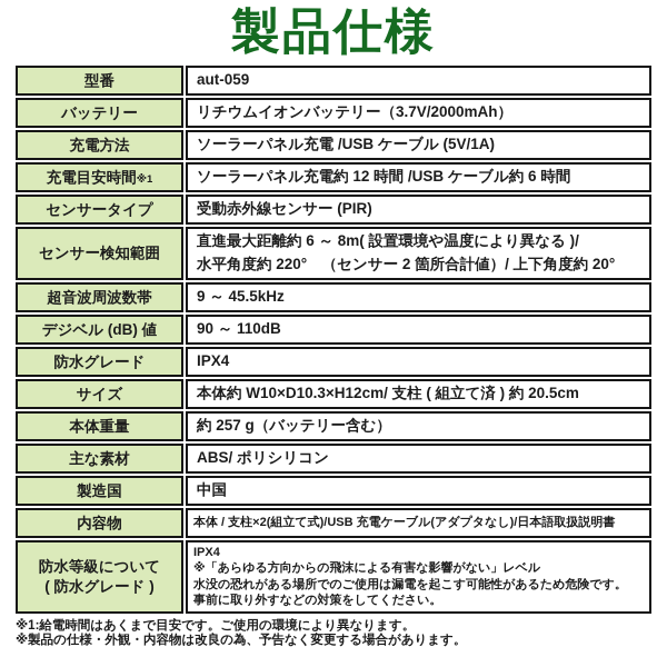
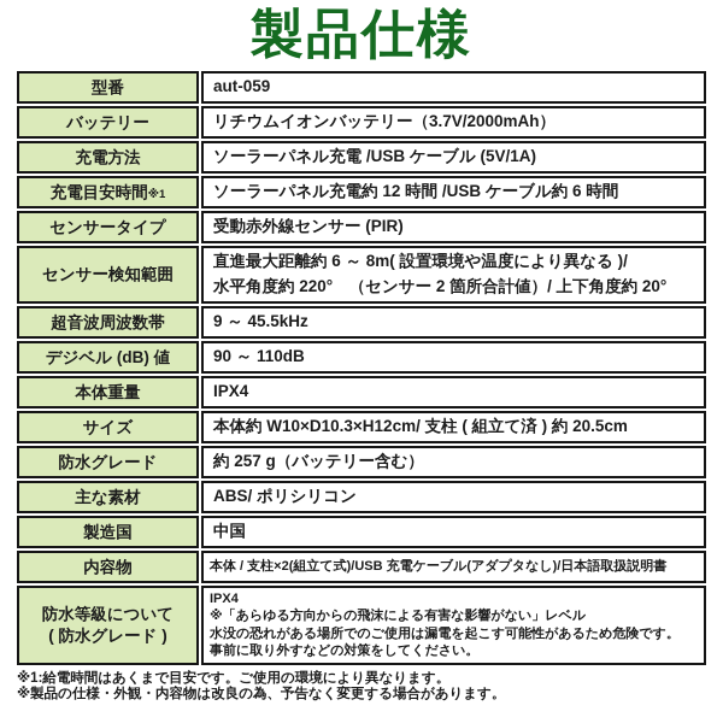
  製品仕様
  型番	aut-059
  バッテリー	リチウムイオンバッテリー（3.7V/2000mAh）
  充電方法	ソーラーパネル充電 /USB ケーブル (5V/1A)
  充電目安時間※1	ソーラーパネル充電約 12 時間 /USB ケーブル約 6 時間
  センサータイプ	受動赤外線センサー (PIR)
  センサー検知範囲	直進最大距離約 6 ～ 8m( 設置環境や温度により異なる )/ 水平角度約 220° （センサー 2 箇所合計値）/ 上下角度約 20°
  超音波周波数帯	9 ～ 45.5kHz
  デジベル (dB) 値	90 ～ 110dB
- 防水グレード	IPX4
+ 本体重量	IPX4
  サイズ	本体約 W10×D10.3×H12cm/ 支柱 ( 組立て済 ) 約 20.5cm
- 本体重量	約 257 g（バッテリー含む）
+ 防水グレード	約 257 g（バッテリー含む）
  主な素材	ABS/ ポリシリコン
  製造国	中国
  内容物	本体 / 支柱×2(組立て式)/USB 充電ケーブル(アダプタなし)/日本語取扱説明書
  防水等級について ( 防水グレード )	IPX4 ※「あらゆる方向からの飛沫による有害な影響がない」レベル 水没の恐れがある場所でのご使用は漏電を起こす可能性があるため危険です。 事前に取り外すなどの対策をしてください。
  ※1:給電時間はあくまで目安です。ご使用の環境により異なります。
  ※製品の仕様・外観・内容物は改良の為、予告なく変更する場合があります。
